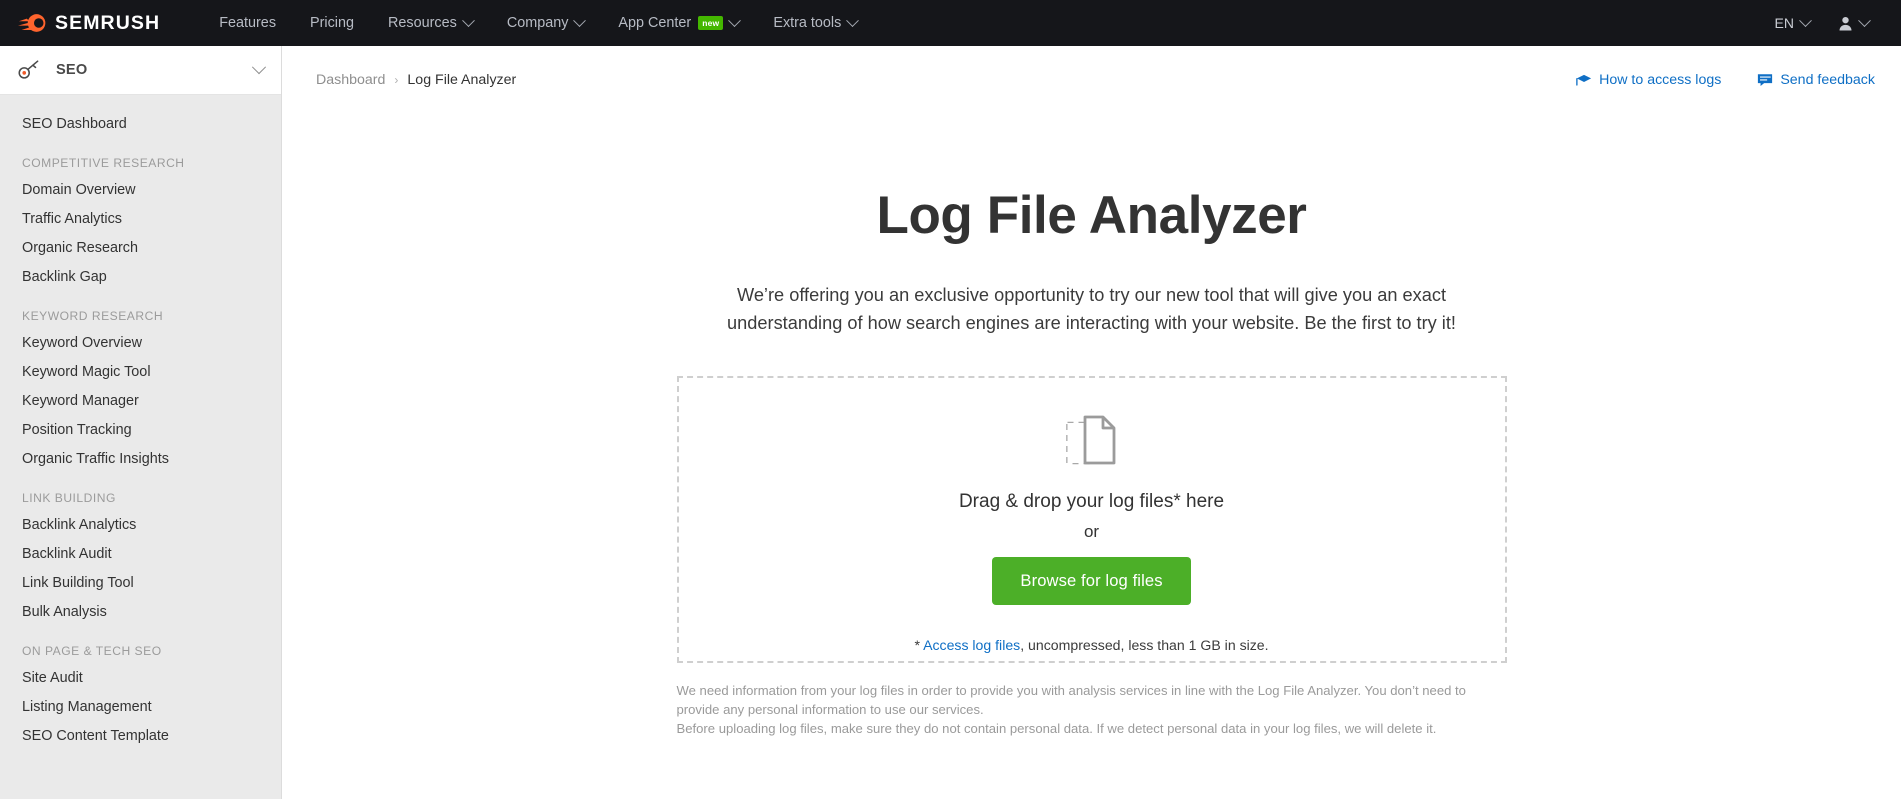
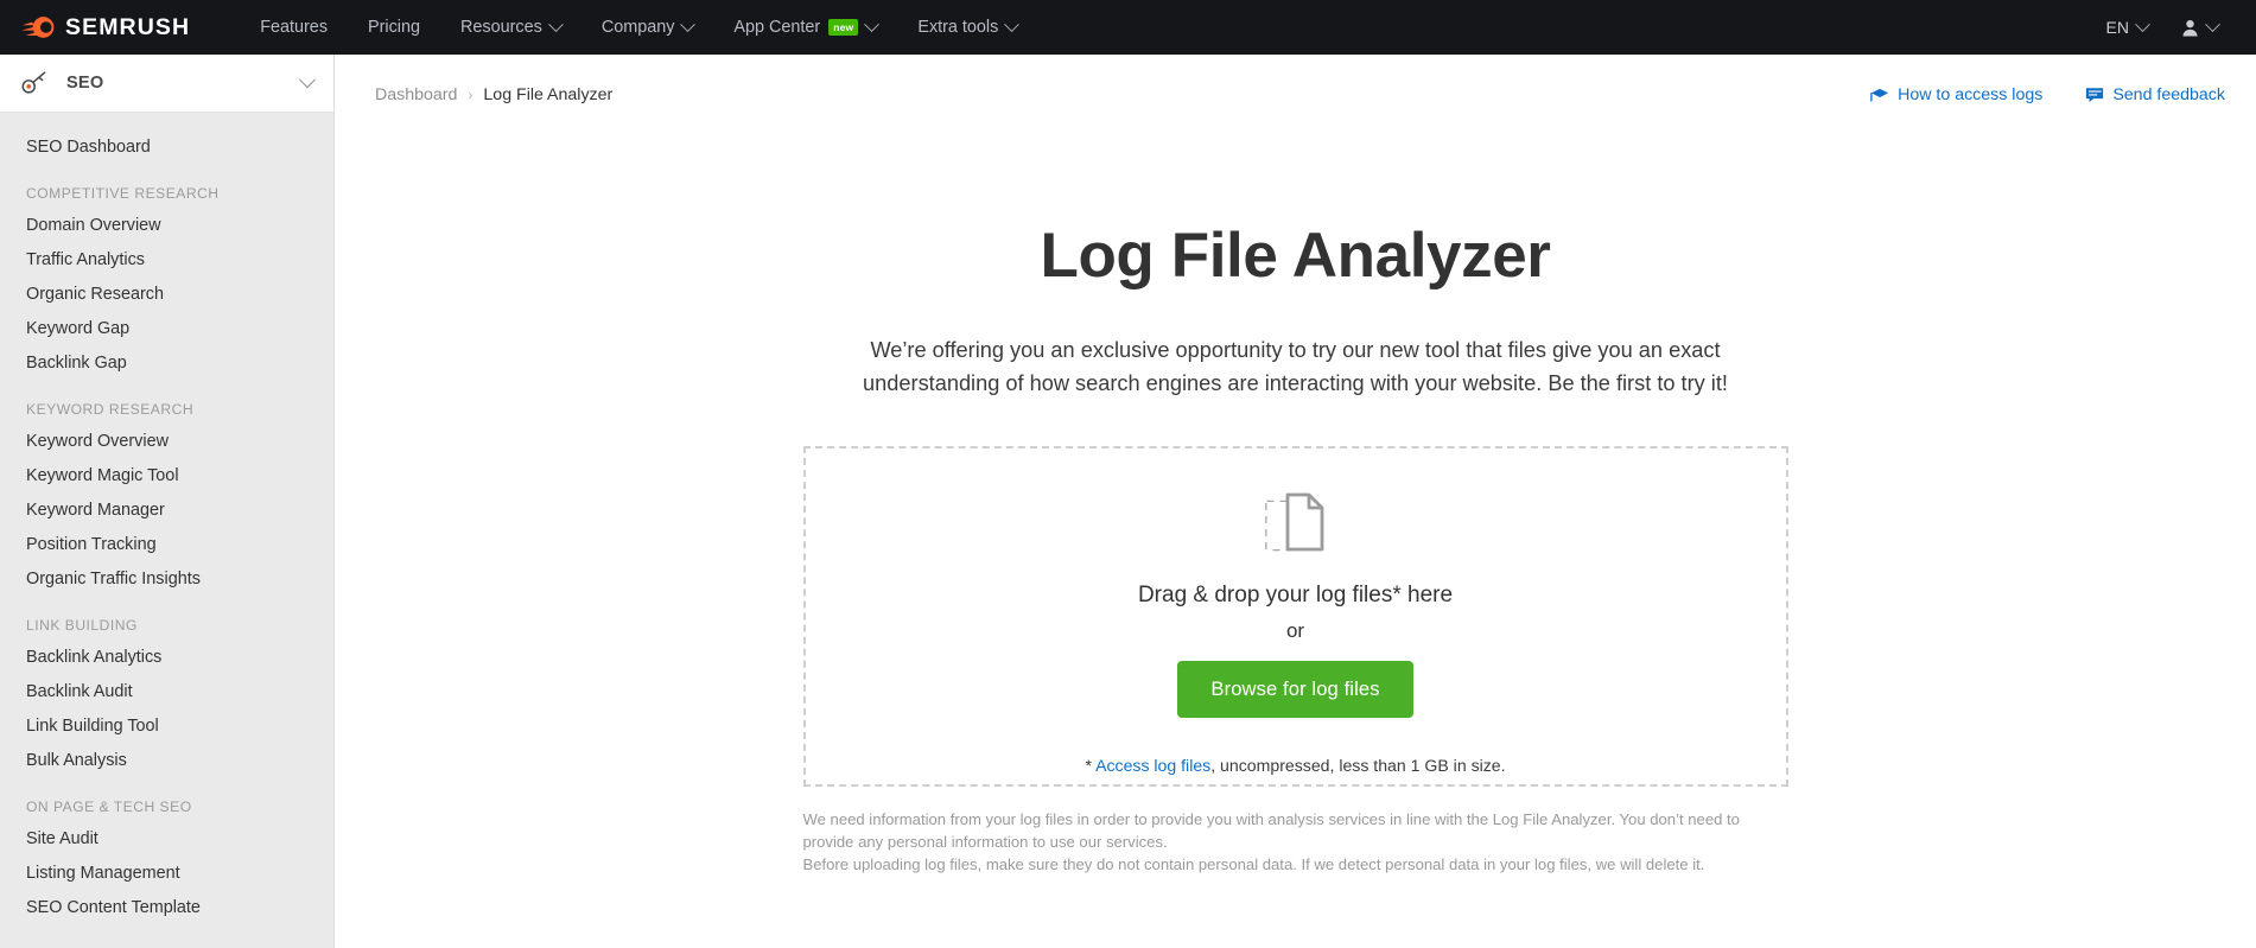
  SEMRUSH
  Features
  Pricing
  Resources
  Company
  App Center
  new
  Extra tools
  EN
  SEO
  SEO Dashboard
  COMPETITIVE RESEARCH
  Domain Overview
  Traffic Analytics
  Organic Research
+ Keyword Gap
  Backlink Gap
  KEYWORD RESEARCH
  Keyword Overview
  Keyword Magic Tool
  Keyword Manager
  Position Tracking
  Organic Traffic Insights
  LINK BUILDING
  Backlink Analytics
  Backlink Audit
  Link Building Tool
  Bulk Analysis
  ON PAGE & TECH SEO
  Site Audit
  Listing Management
  SEO Content Template
  Dashboard
  ›
  Log File Analyzer
  How to access logs
  Send feedback
  Log File Analyzer
- We’re offering you an exclusive opportunity to try our new tool that will give you an exact understanding of how search engines are interacting with your website. Be the first to try it!
+ We’re offering you an exclusive opportunity to try our new tool that files give you an exact understanding of how search engines are interacting with your website. Be the first to try it!
  Drag & drop your log files* here
  or
  Browse for log files
  * Access log files, uncompressed, less than 1 GB in size.
  We need information from your log files in order to provide you with analysis services in line with the Log File Analyzer. You don’t need to provide any personal information to use our services.
  Before uploading log files, make sure they do not contain personal data. If we detect personal data in your log files, we will delete it.
